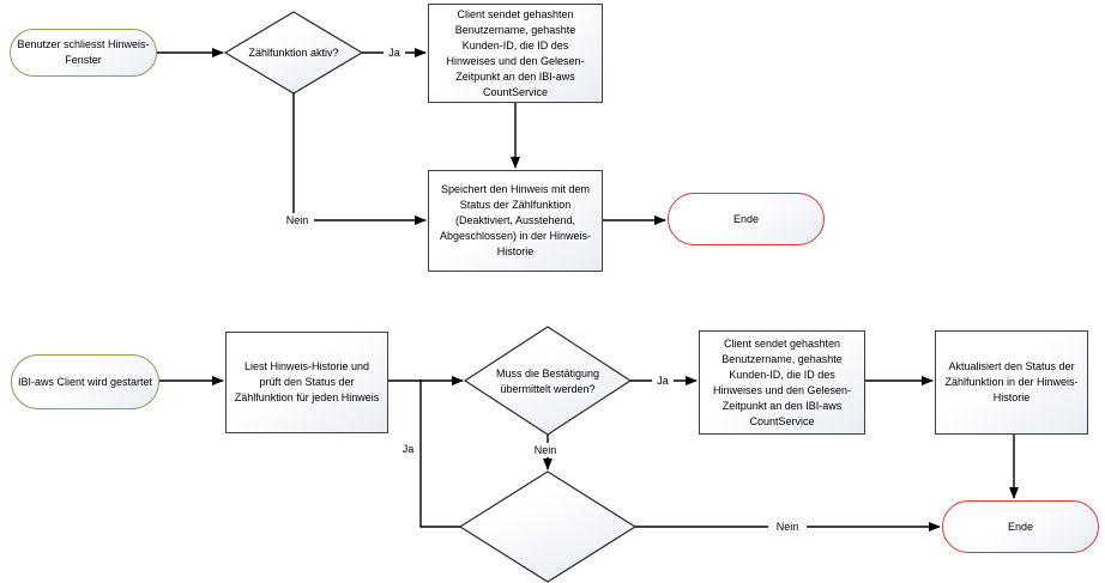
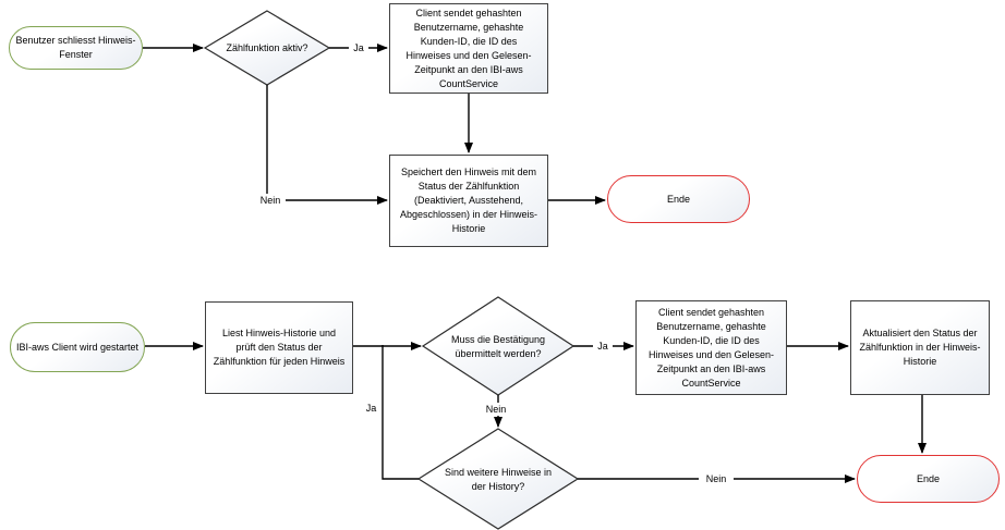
  Benutzer schliesst Hinweis-
  Fenster
  Zählfunktion aktiv?
  Client sendet gehashten
  Benutzername, gehashte
  Kunden-ID, die ID des
  Hinweises und den Gelesen-
  Zeitpunkt an den IBI-aws
  CountService
  Speichert den Hinweis mit dem
  Status der Zählfunktion
  (Deaktiviert, Ausstehend,
  Abgeschlossen) in der Hinweis-
  Historie
  Ende
  IBI-aws Client wird gestartet
  Liest Hinweis-Historie und
  prüft den Status der
  Zählfunktion für jeden Hinweis
  Muss die Bestätigung
  übermittelt werden?
  Client sendet gehashten
  Benutzername, gehashte
  Kunden-ID, die ID des
  Hinweises und den Gelesen-
  Zeitpunkt an den IBI-aws
  CountService
  Aktualisiert den Status der
  Zählfunktion in der Hinweis-
  Historie
+ Sind weitere Hinweise in
+ der History?
  Ende
  Ja
  Nein
  Ja
  Nein
  Ja
  Nein
